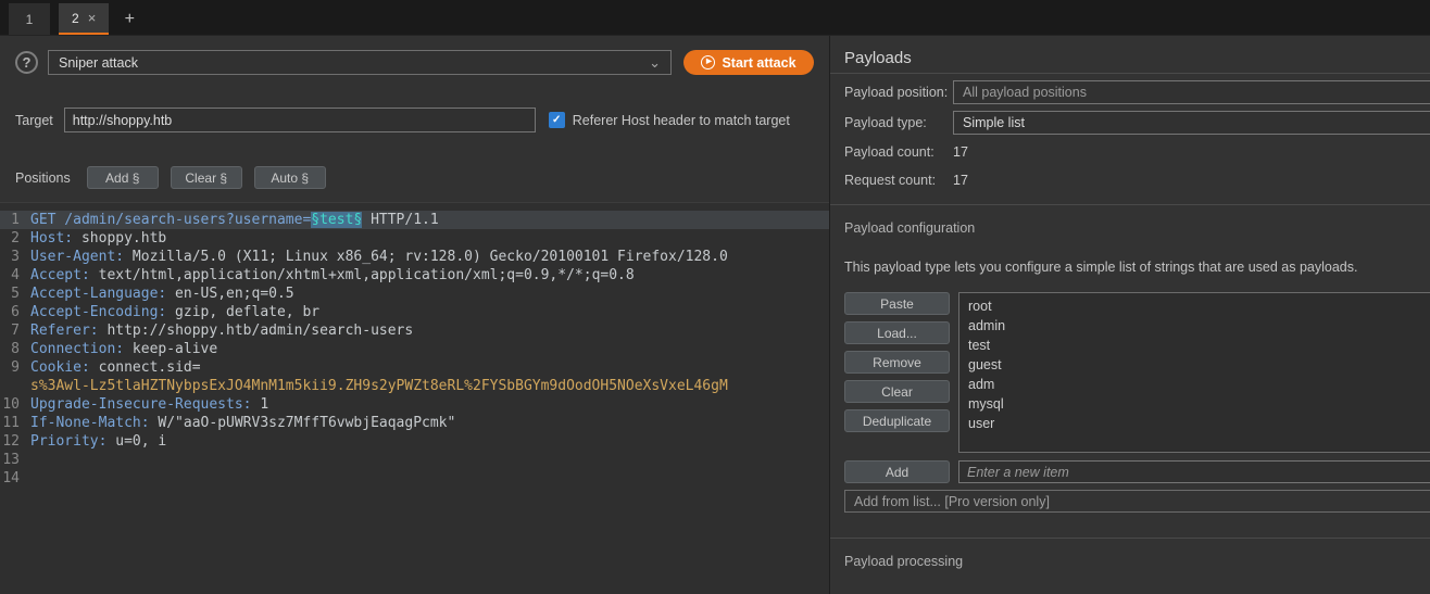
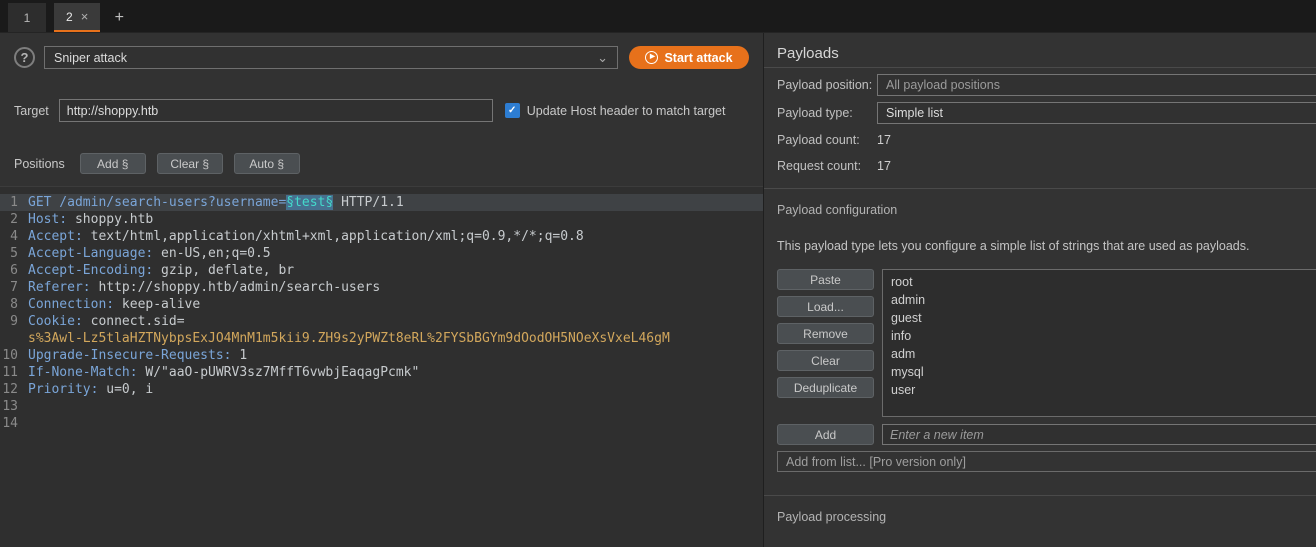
  1
  2
  ×
  +
  ?
  Sniper attack
  ⌄
  Start attack
  Target
  http://shoppy.htb
  ✓
- Referer Host header to match target
+ Update Host header to match target
  Positions
  Add §
  Clear §
  Auto §
  1
  GET /admin/search-users?username=§test§ HTTP/1.1
  2
  Host: shoppy.htb
- 3
- User-Agent: Mozilla/5.0 (X11; Linux x86_64; rv:128.0) Gecko/20100101 Firefox/128.0
  4
  Accept: text/html,application/xhtml+xml,application/xml;q=0.9,*/*;q=0.8
  5
  Accept-Language: en-US,en;q=0.5
  6
  Accept-Encoding: gzip, deflate, br
  7
  Referer: http://shoppy.htb/admin/search-users
  8
  Connection: keep-alive
  9
  Cookie: connect.sid=
  s%3Awl-Lz5tlaHZTNybpsExJO4MnM1m5kii9.ZH9s2yPWZt8eRL%2FYSbBGYm9dOodOH5NOeXsVxeL46gM
  10
  Upgrade-Insecure-Requests: 1
  11
  If-None-Match: W/"aaO-pUWRV3sz7MffT6vwbjEaqagPcmk"
  12
  Priority: u=0, i
  13
  14
  Payloads
  Payload position:
  All payload positions
  Payload type:
  Simple list
  Payload count:
  17
  Request count:
  17
  Payload configuration
  This payload type lets you configure a simple list of strings that are used as payloads.
  Paste
  Load...
  Remove
  Clear
  Deduplicate
  root
  admin
- test
  guest
+ info
  adm
  mysql
  user
  Add
  Enter a new item
  Add from list... [Pro version only]
  Payload processing
